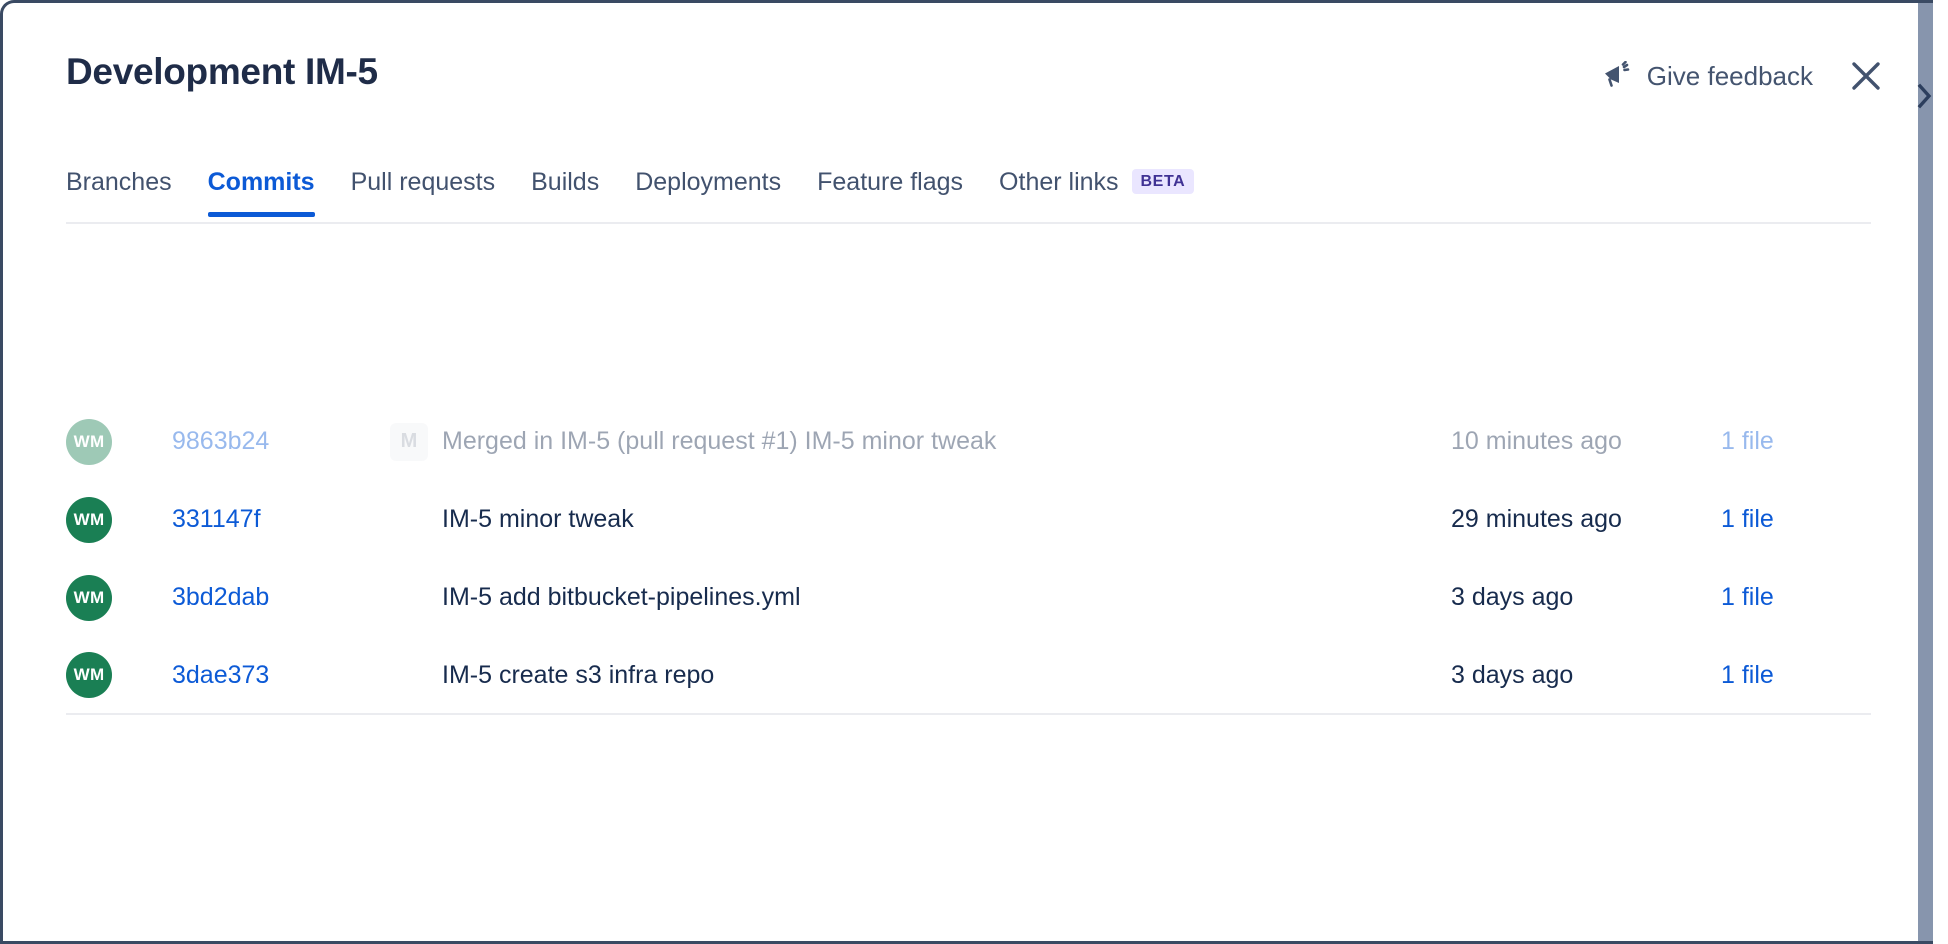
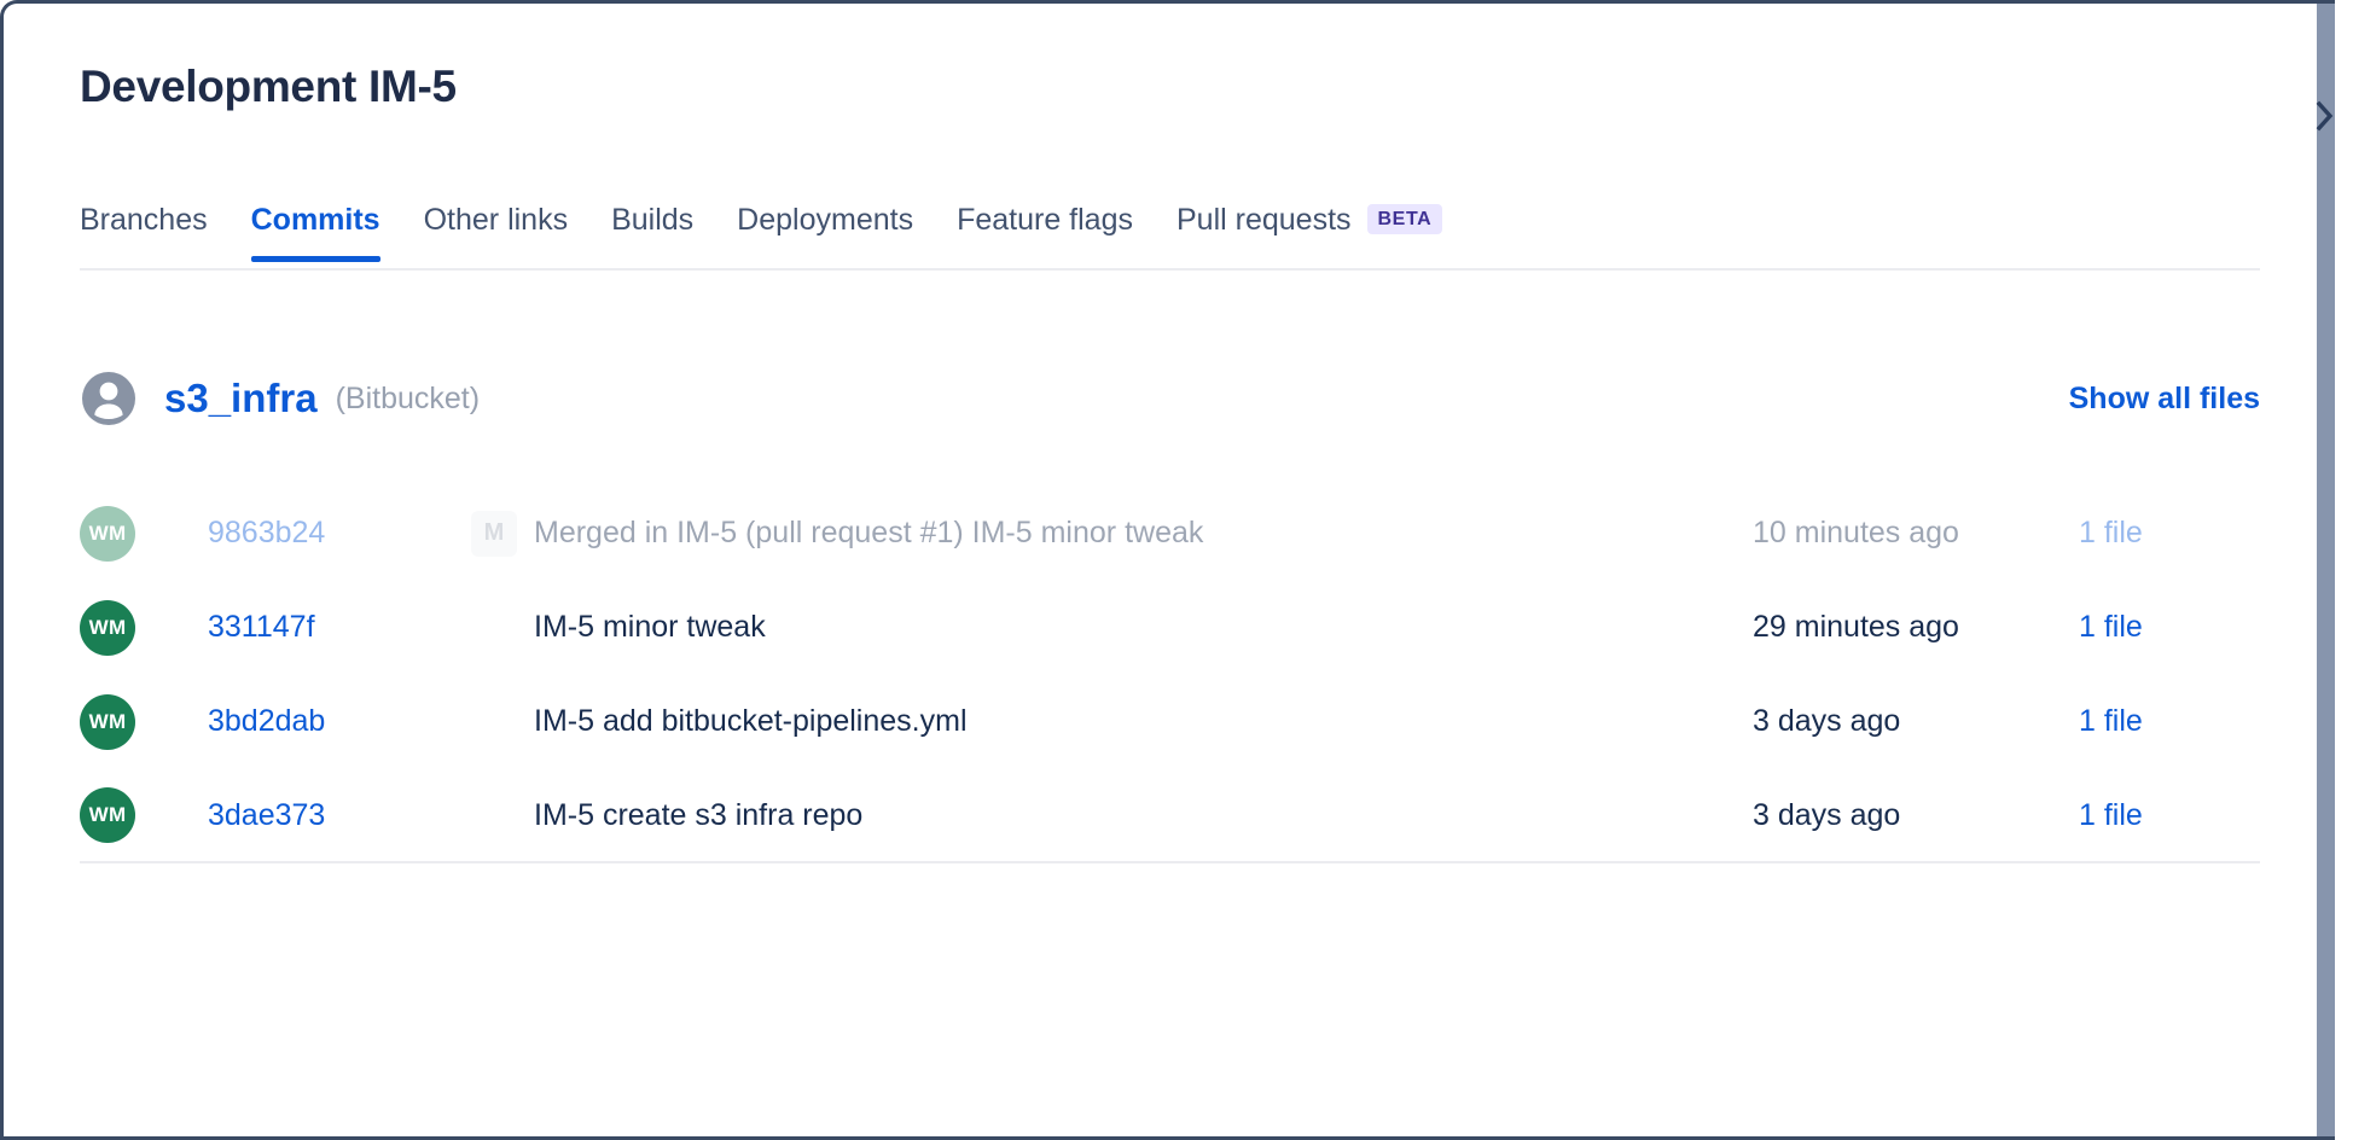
  Development IM-5
- Give feedback
  Branches
  Commits
- Pull requests
+ Other links
  Builds
  Deployments
  Feature flags
- Other links BETA
+ Pull requests BETA
+ s3_infra
+ (Bitbucket)
+ Show all files
  WM
  9863b24
  M
  Merged in IM-5 (pull request #1) IM-5 minor tweak
  10 minutes ago
  1 file
  WM
  331147f
  IM-5 minor tweak
  29 minutes ago
  1 file
  WM
  3bd2dab
  IM-5 add bitbucket-pipelines.yml
  3 days ago
  1 file
  WM
  3dae373
  IM-5 create s3 infra repo
  3 days ago
  1 file
